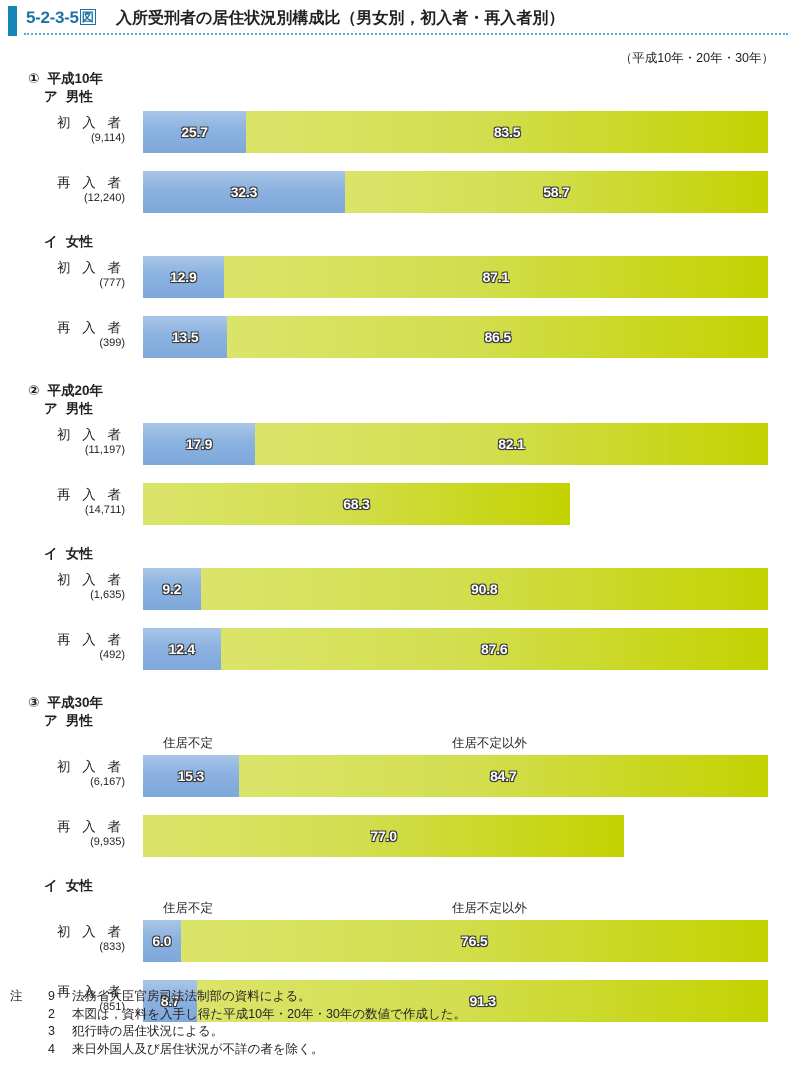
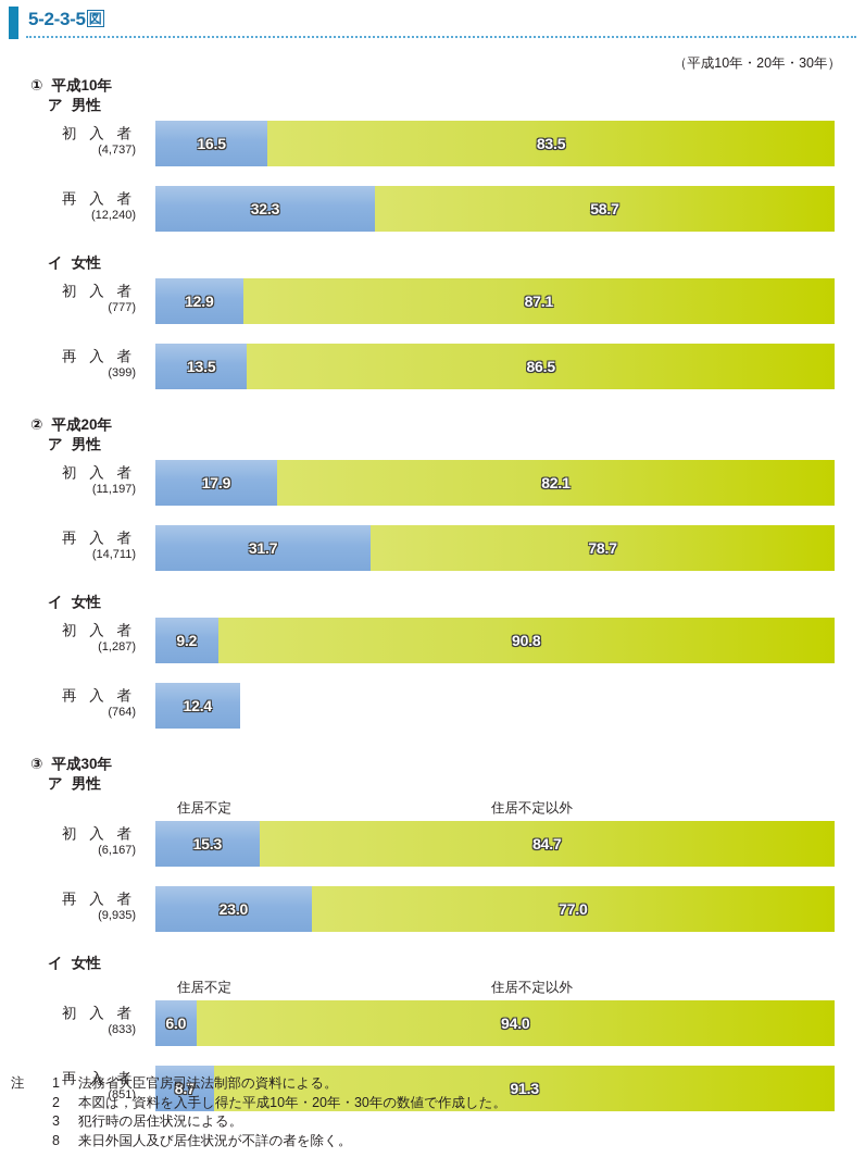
  5-2-3-5 図
- 入所受刑者の居住状況別構成比（男女別，初入者・再入者別）
  （平成10年・20年・30年）
  ① 平成10年
  ア 男性
  初 入 者
- (9,114)
+ (4,737)
- 25.7
+ 16.5
  83.5
  再 入 者
  (12,240)
  32.3
  58.7
  イ 女性
  初 入 者
  (777)
  12.9
  87.1
  再 入 者
  (399)
  13.5
  86.5
  ② 平成20年
  ア 男性
  初 入 者
  (11,197)
  17.9
  82.1
  再 入 者
  (14,711)
+ 31.7
- 68.3
+ 78.7
  イ 女性
  初 入 者
- (1,635)
+ (1,287)
  9.2
  90.8
  再 入 者
- (492)
+ (764)
  12.4
- 87.6
  ③ 平成30年
  ア 男性
  住居不定
  住居不定以外
  初 入 者
  (6,167)
  15.3
  84.7
  再 入 者
  (9,935)
+ 23.0
  77.0
  イ 女性
  住居不定
  住居不定以外
  初 入 者
  (833)
  6.0
- 76.5
+ 94.0
  再 入 者
  (851)
  8.7
  91.3
  注
- 9
+ 1
  法務省大臣官房司法法制部の資料による。
  2
  本図は，資料を入手し得た平成10年・20年・30年の数値で作成した。
  3
  犯行時の居住状況による。
- 4
+ 8
  来日外国人及び居住状況が不詳の者を除く。
